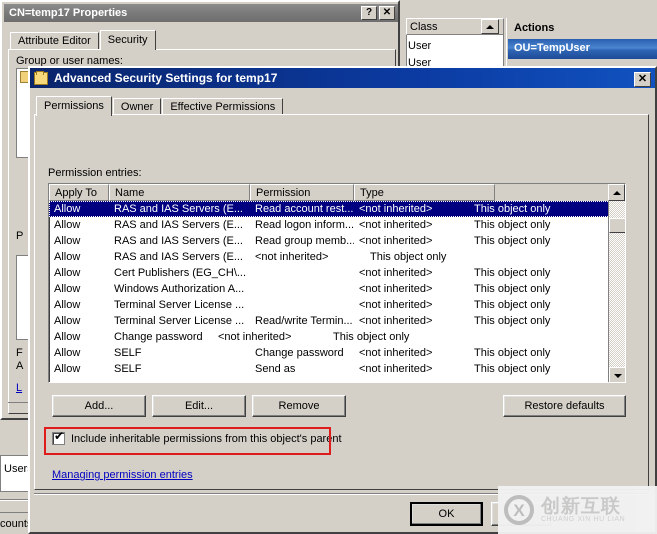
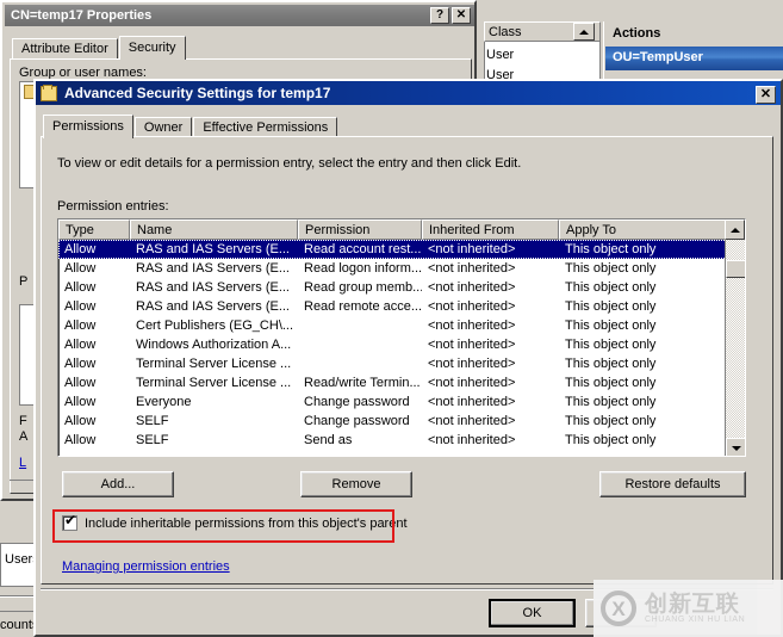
  Class
  User
  User
  Actions
  OU=TempUser
  User
  count
  CN=temp17 Properties
  ?
  ✕
  Attribute Editor
  Security
  Group or user names:
  P
  F
  A
  L
  Advanced Security Settings for temp17
  ✕
  Permissions
  Owner
  Effective Permissions
+ To view or edit details for a permission entry, select the entry and then click Edit.
  Permission entries:
- Apply To
+ Type
  Name
  Permission
+ Inherited From
- Type
+ Apply To
  Allow
  RAS and IAS Servers (E...
  Read account rest...
  <not inherited>
  This object only
  Allow
  RAS and IAS Servers (E...
  Read logon inform...
  <not inherited>
  This object only
  Allow
  RAS and IAS Servers (E...
  Read group memb...
  <not inherited>
  This object only
  Allow
  RAS and IAS Servers (E...
+ Read remote acce...
  <not inherited>
  This object only
  Allow
  Cert Publishers (EG_CH\...
  <not inherited>
  This object only
  Allow
  Windows Authorization A...
  <not inherited>
  This object only
  Allow
  Terminal Server License ...
  <not inherited>
  This object only
  Allow
  Terminal Server License ...
  Read/write Termin...
  <not inherited>
  This object only
  Allow
+ Everyone
  Change password
  <not inherited>
  This object only
  Allow
  SELF
  Change password
  <not inherited>
  This object only
  Allow
  SELF
  Send as
  <not inherited>
  This object only
  Add...
- Edit...
  Remove
  Restore defaults
  Include inheritable permissions from this object's parent
  Managing permission entries
  OK
  X
  创新互联
